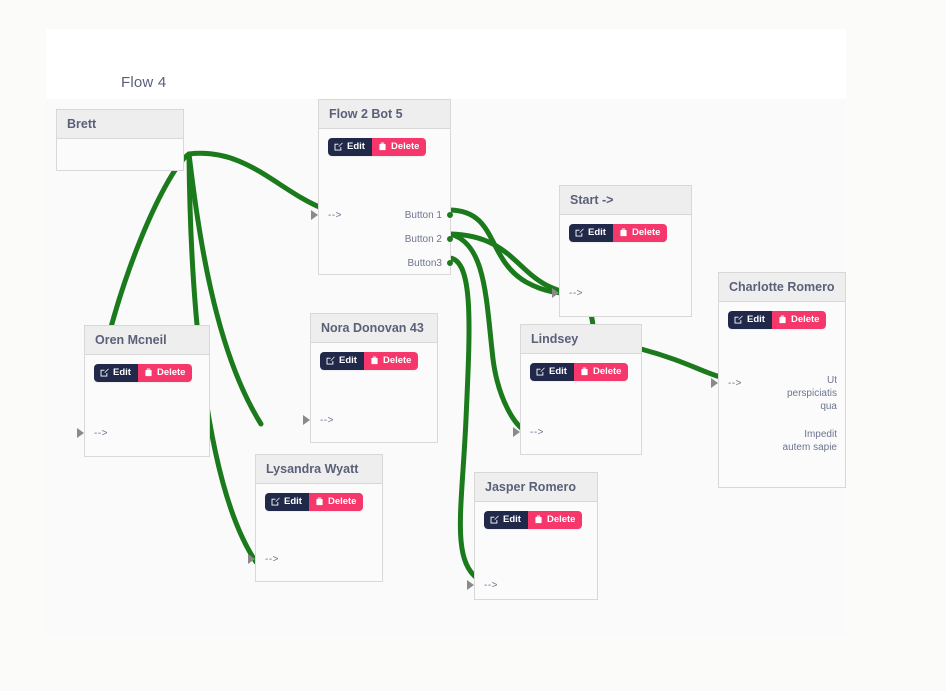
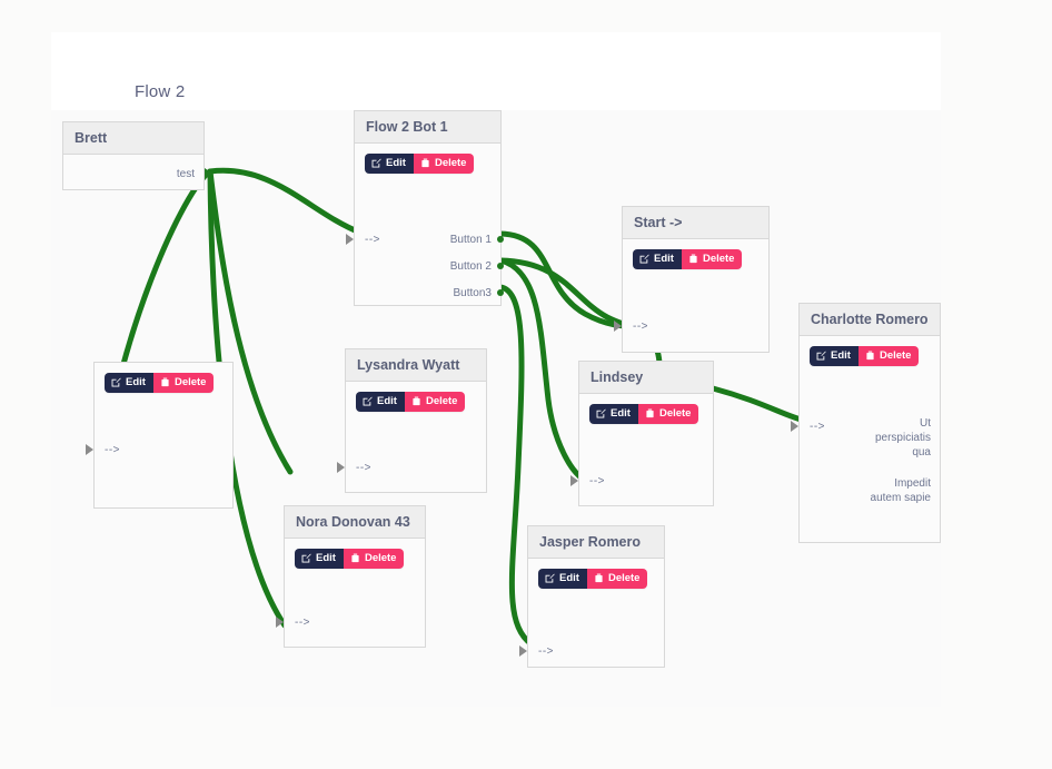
- Flow 4
+ Flow 2
  Brett
+ test
- Flow 2 Bot 5
+ Flow 2 Bot 1
  Edit
  Delete
  -->
  Button 1
  Button 2
  Button3
  Start ->
  Edit
  Delete
  -->
  Charlotte Romero
  Edit
  Delete
  -->
  Ut perspiciatis qua
  Impedit autem sapie
- Oren Mcneil
  Edit
  Delete
  -->
- Nora Donovan 43
+ Lysandra Wyatt
  Edit
  Delete
  -->
  Lindsey
  Edit
  Delete
  -->
- Lysandra Wyatt
+ Nora Donovan 43
  Edit
  Delete
  -->
  Jasper Romero
  Edit
  Delete
  -->
